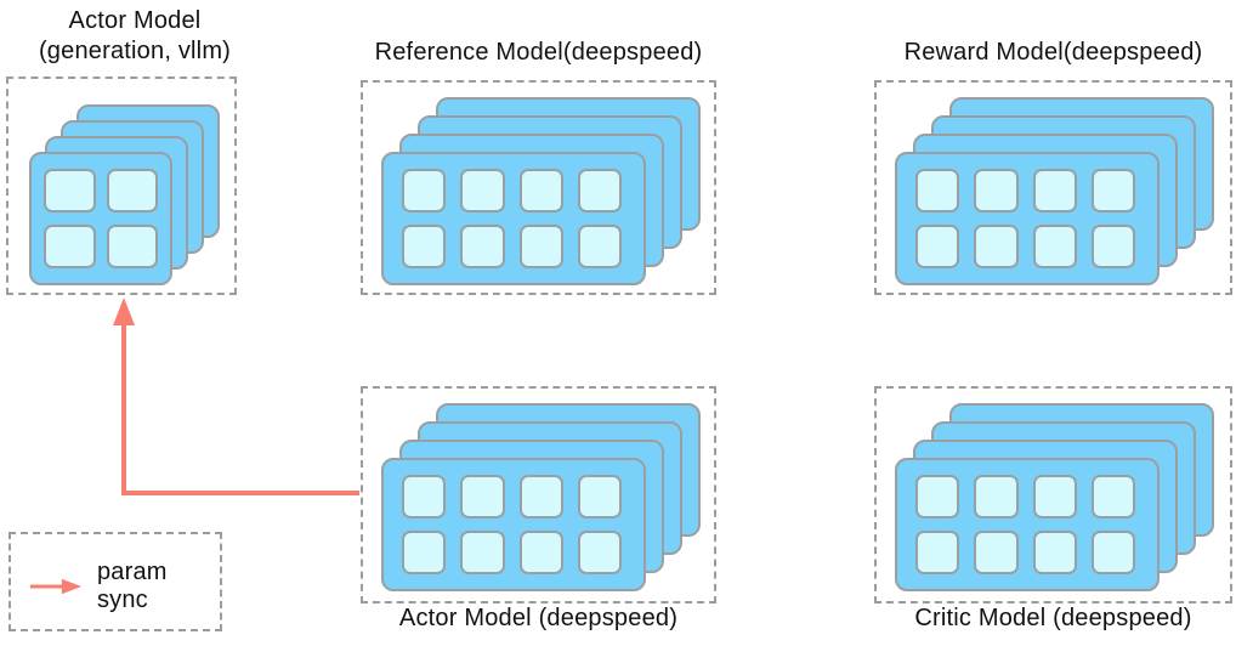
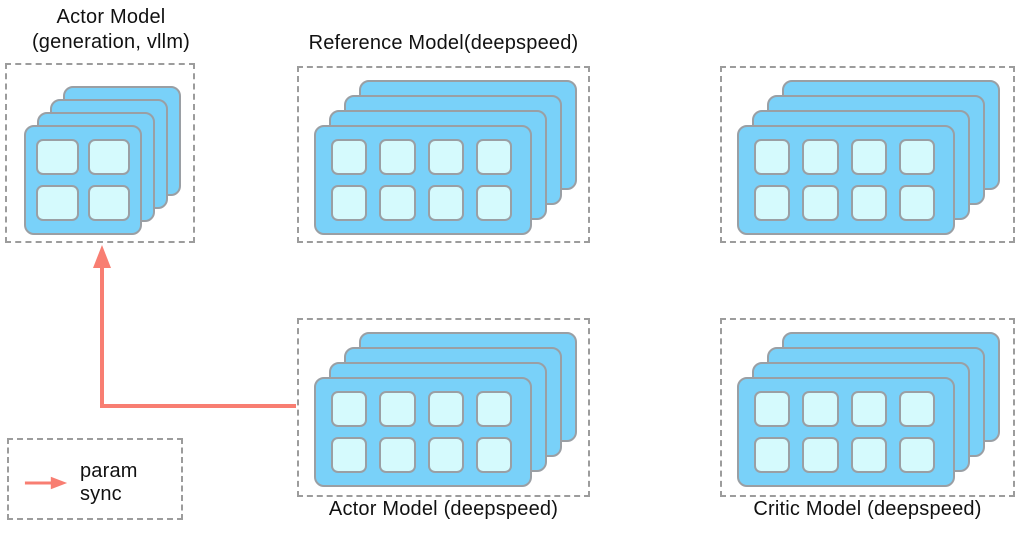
  Actor Model
  (generation, vllm)
  Reference Model(deepspeed)
- Reward Model(deepspeed)
  Actor Model (deepspeed)
  Critic Model (deepspeed)
  param sync
